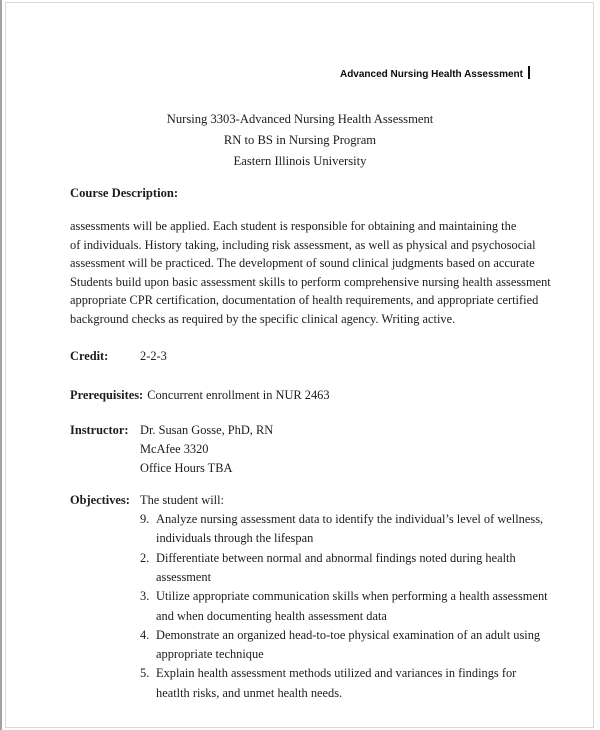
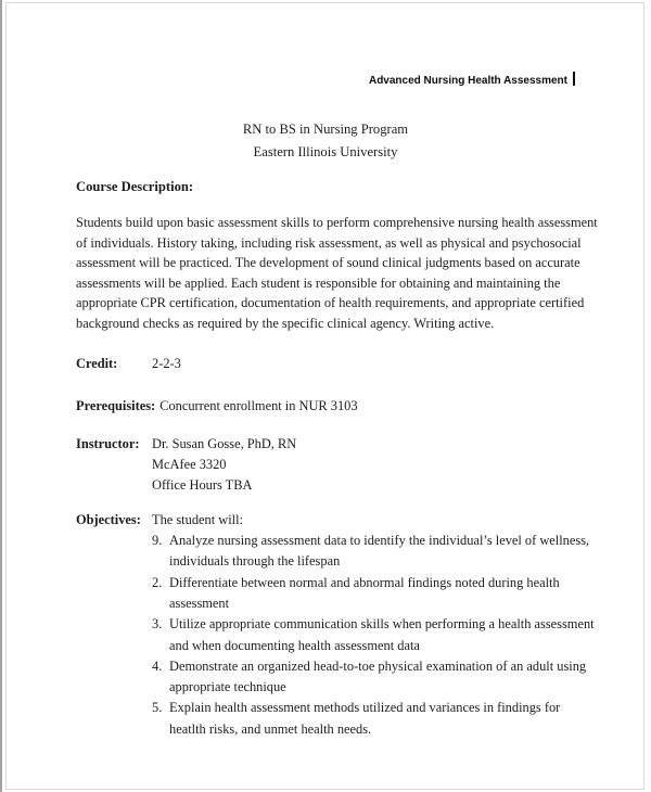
  Advanced Nursing Health Assessment
- Nursing 3303-Advanced Nursing Health Assessment
  RN to BS in Nursing Program
  Eastern Illinois University
  Course Description:
- assessments will be applied. Each student is responsible for obtaining and maintaining the
+ Students build upon basic assessment skills to perform comprehensive nursing health assessment
  of individuals. History taking, including risk assessment, as well as physical and psychosocial
  assessment will be practiced. The development of sound clinical judgments based on accurate
- Students build upon basic assessment skills to perform comprehensive nursing health assessment
+ assessments will be applied. Each student is responsible for obtaining and maintaining the
  appropriate CPR certification, documentation of health requirements, and appropriate certified
  background checks as required by the specific clinical agency. Writing active.
  Credit:
  2-2-3
  Prerequisites:
- Concurrent enrollment in NUR 2463
+ Concurrent enrollment in NUR 3103
  Instructor:
  Dr. Susan Gosse, PhD, RN
  McAfee 3320
  Office Hours TBA
  Objectives:
  The student will:
  9.
  Analyze nursing assessment data to identify the individual’s level of wellness,
  individuals through the lifespan
  2.
  Differentiate between normal and abnormal findings noted during health
  assessment
  3.
  Utilize appropriate communication skills when performing a health assessment
  and when documenting health assessment data
  4.
  Demonstrate an organized head-to-toe physical examination of an adult using
  appropriate technique
  5.
  Explain health assessment methods utilized and variances in findings for
  heatlth risks, and unmet health needs.
